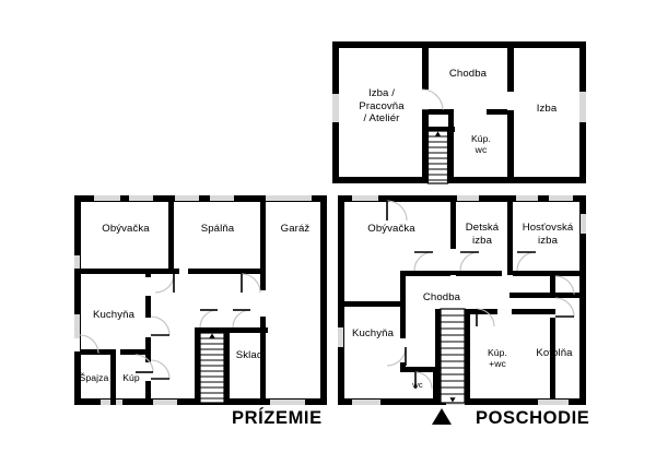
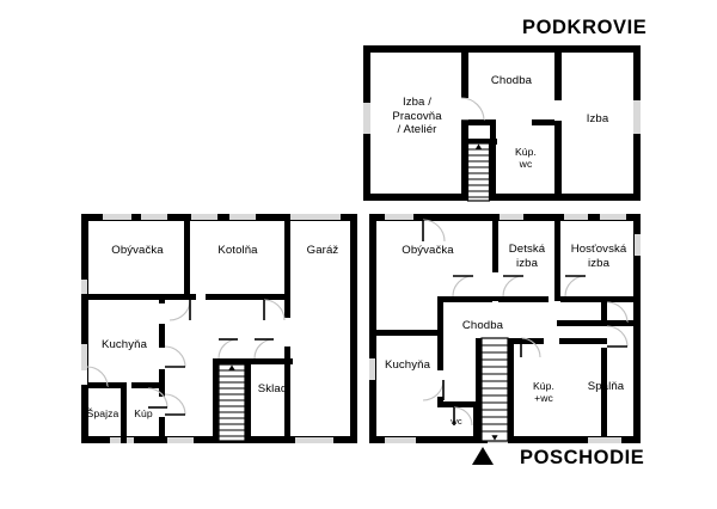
+ PODKROVIE
  Izba /
  Pracovňa
  / Ateliér
  Chodba
  Kúp.
  wc
  Izba
- PRÍZEMIE
  Obývačka
- Spálňa
+ Kotolňa
  Garáž
  Kuchyňa
  Špajza
  Kúp
  Sklad
  POSCHODIE
  Obývačka
  Detská
  izba
  Hosťovská
  izba
  Chodba
  Kuchyňa
  wc
  Kúp.
  +wc
- Kotolňa
+ Spálňa
